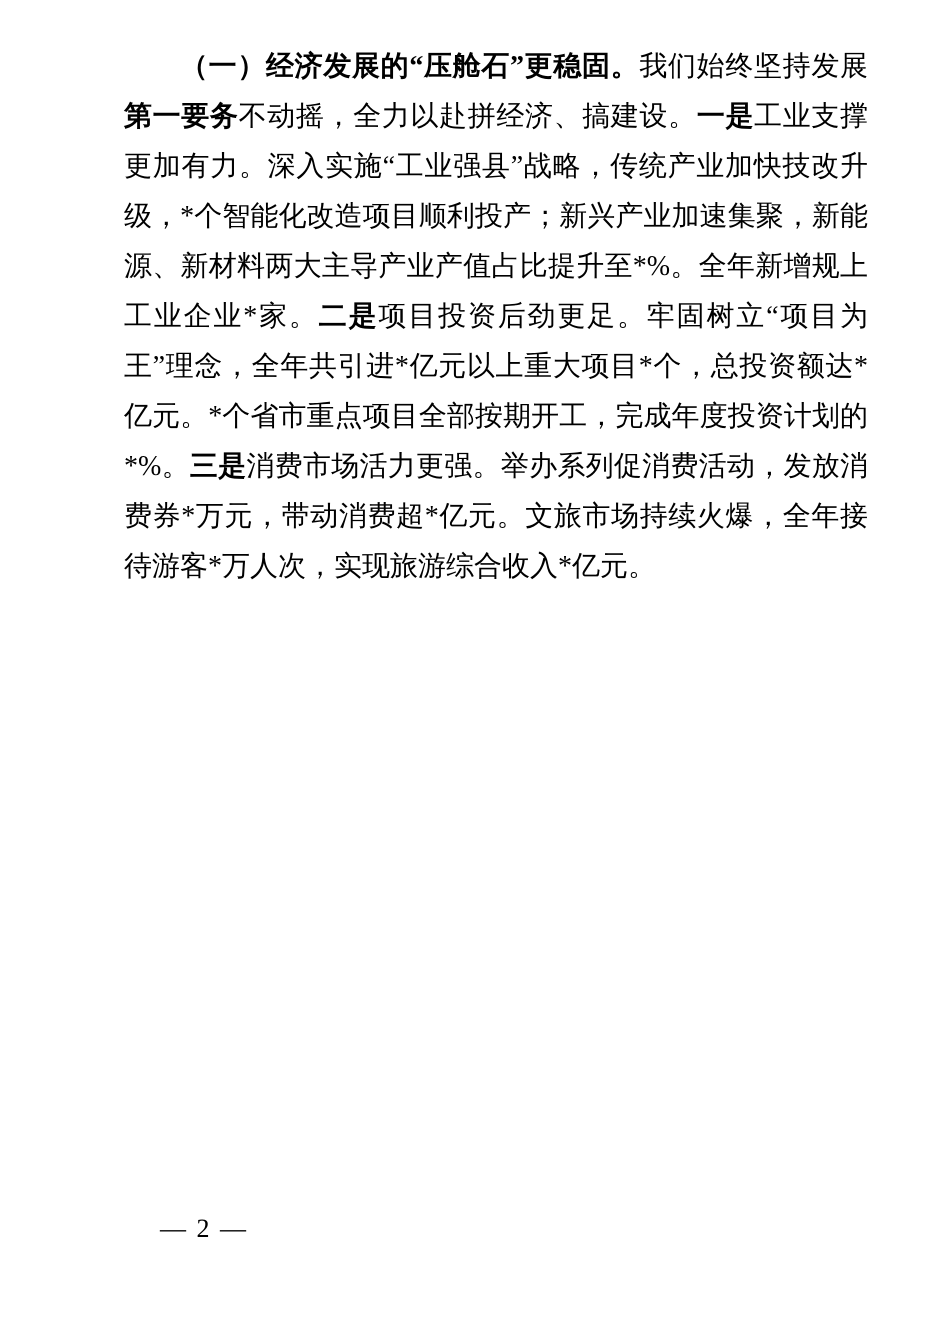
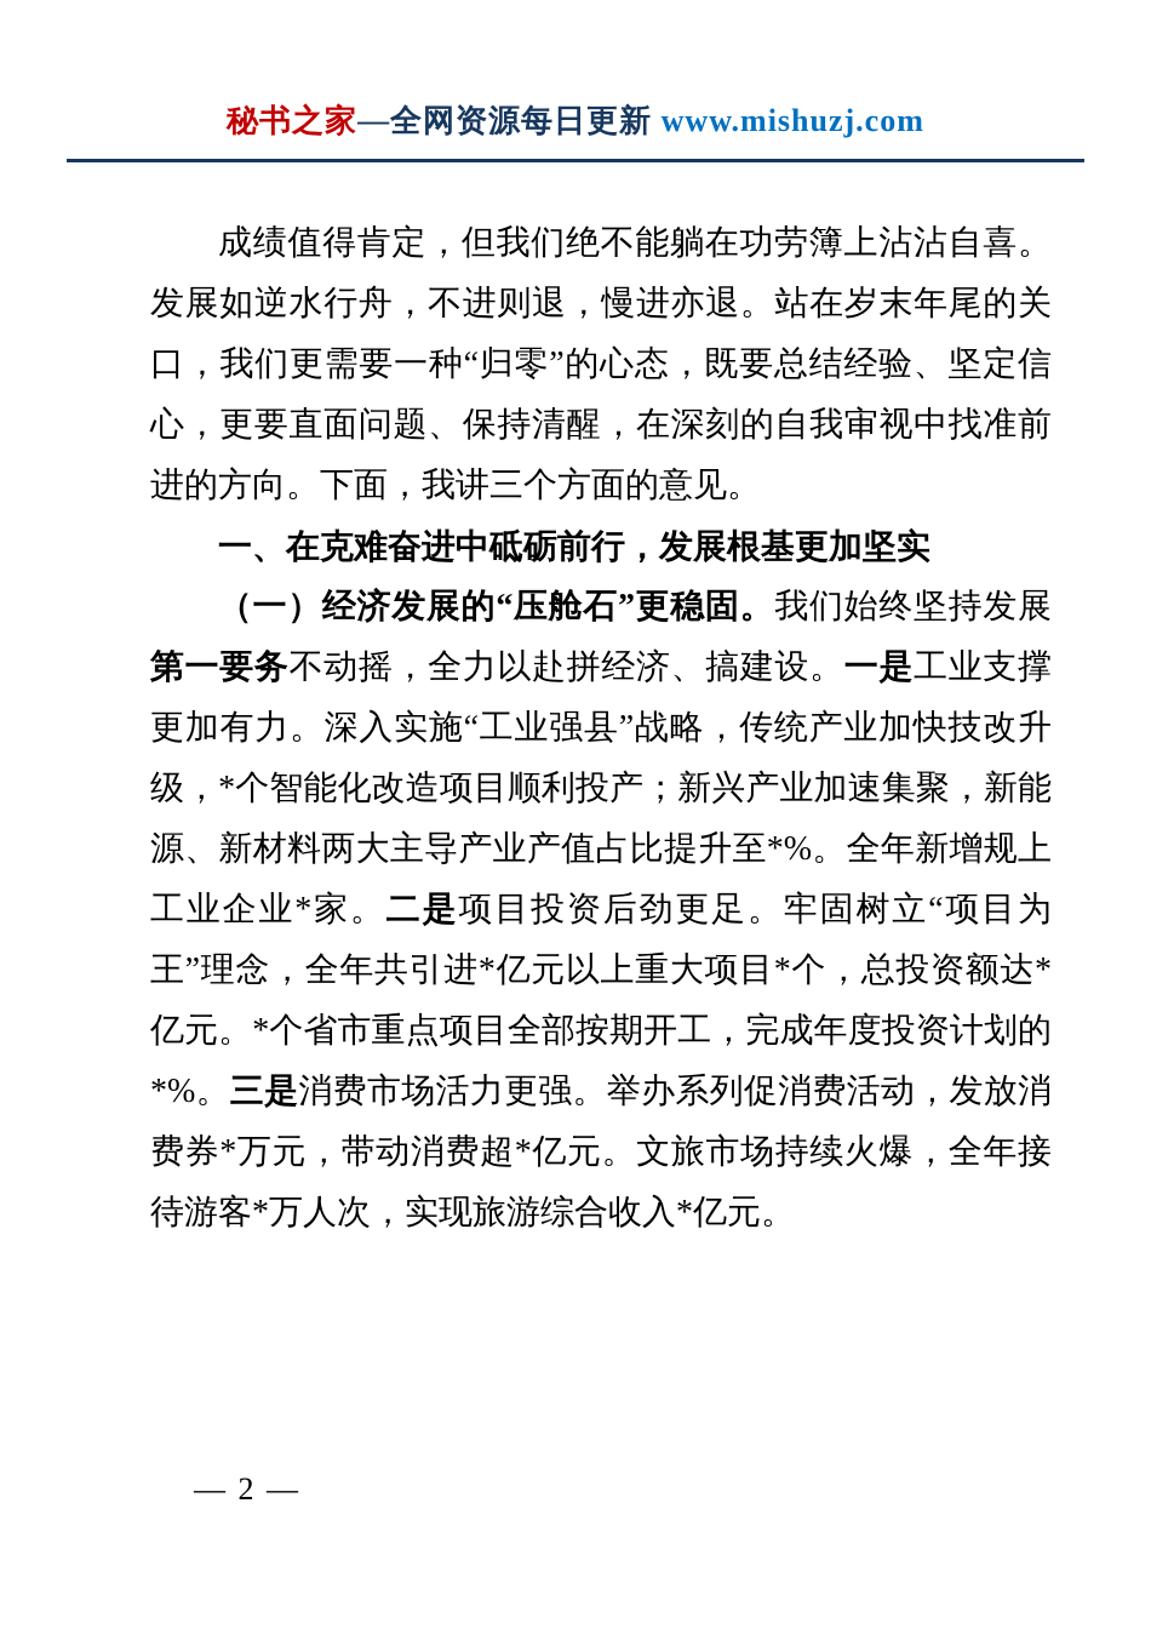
+ 秘书之家—全网资源每日更新 www.mishuzj.com
+ 成绩值得肯定，但我们绝不能躺在功劳簿上沾沾自喜。发展如逆水行舟，不进则退，慢进亦退。站在岁末年尾的关口，我们更需要一种“归零”的心态，既要总结经验、坚定信心，更要直面问题、保持清醒，在深刻的自我审视中找准前进的方向。下面，我讲三个方面的意见。
+ 一、在克难奋进中砥砺前行，发展根基更加坚实
  （一）经济发展的“压舱石”更稳固。我们始终坚持发展第一要务不动摇，全力以赴拼经济、搞建设。一是工业支撑更加有力。深入实施“工业强县”战略，传统产业加快技改升级，*个智能化改造项目顺利投产；新兴产业加速集聚，新能源、新材料两大主导产业产值占比提升至*%。全年新增规上工业企业*家。二是项目投资后劲更足。牢固树立“项目为王”理念，全年共引进*亿元以上重大项目*个，总投资额达*亿元。*个省市重点项目全部按期开工，完成年度投资计划的*%。三是消费市场活力更强。举办系列促消费活动，发放消费券*万元，带动消费超*亿元。文旅市场持续火爆，全年接待游客*万人次，实现旅游综合收入*亿元。
  — 2 —
